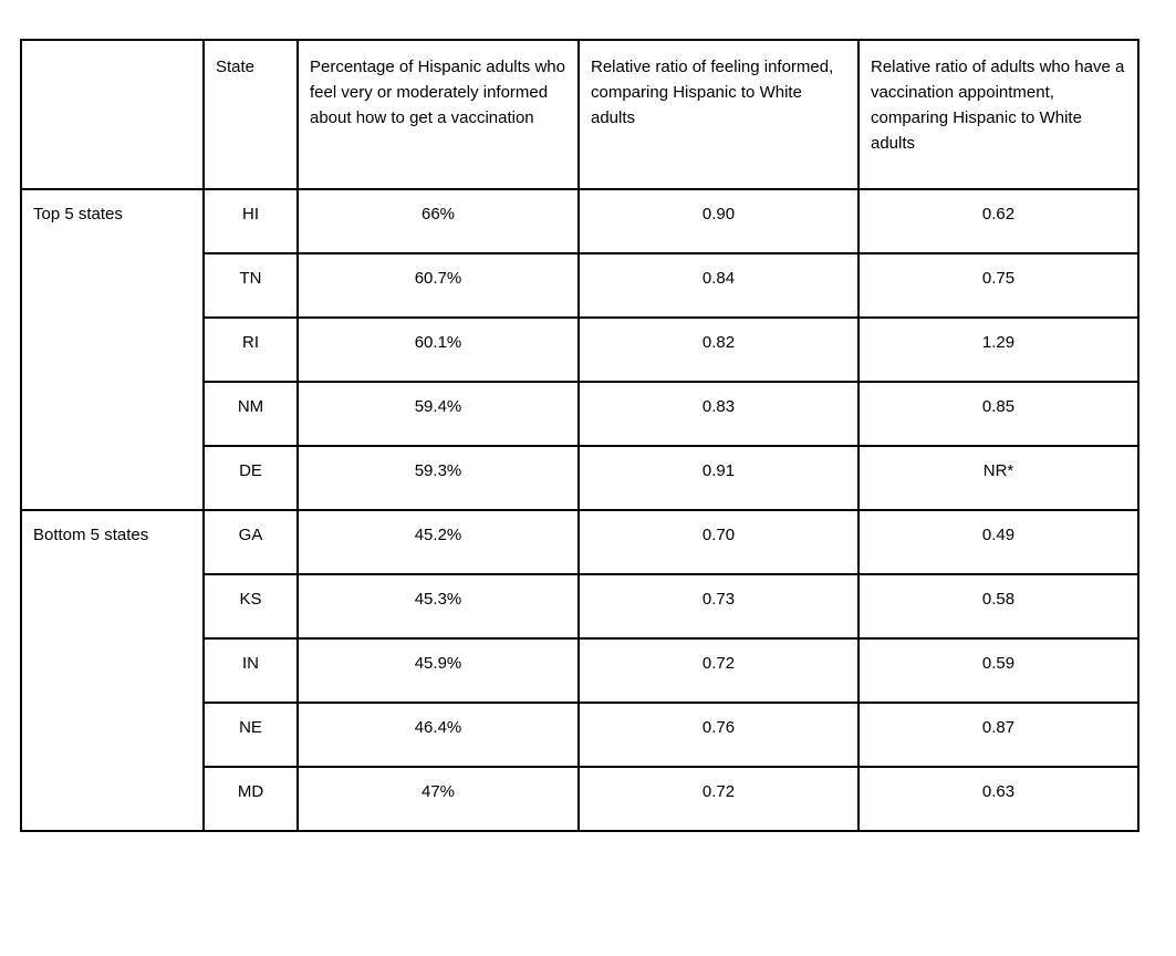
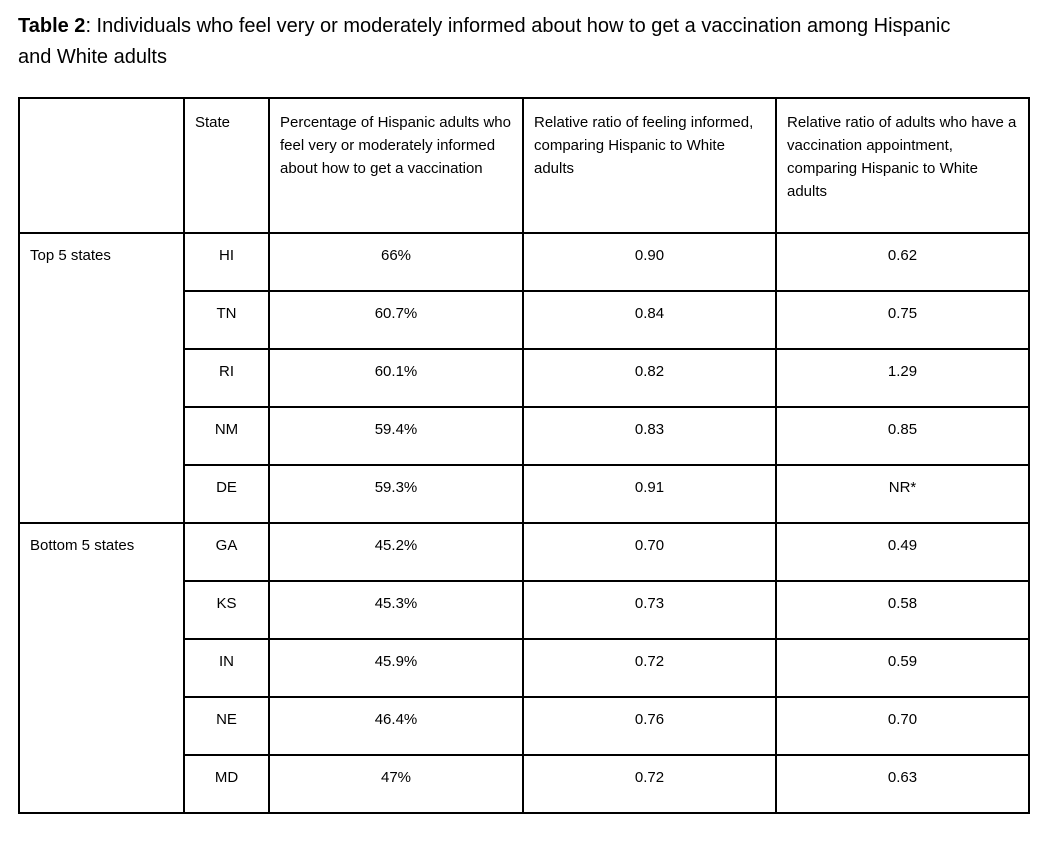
+ Table 2: Individuals who feel very or moderately informed about how to get a vaccination among Hispanic and White adults
  	State	Percentage of Hispanic adults who feel very or moderately informed about how to get a vaccination	Relative ratio of feeling informed, comparing Hispanic to White adults	Relative ratio of adults who have a vaccination appointment, comparing Hispanic to White adults
  Top 5 states	HI	66%	0.90	0.62
  TN	60.7%	0.84	0.75
  RI	60.1%	0.82	1.29
  NM	59.4%	0.83	0.85
  DE	59.3%	0.91	NR*
  Bottom 5 states	GA	45.2%	0.70	0.49
  KS	45.3%	0.73	0.58
  IN	45.9%	0.72	0.59
- NE	46.4%	0.76	0.87
+ NE	46.4%	0.76	0.70
  MD	47%	0.72	0.63
